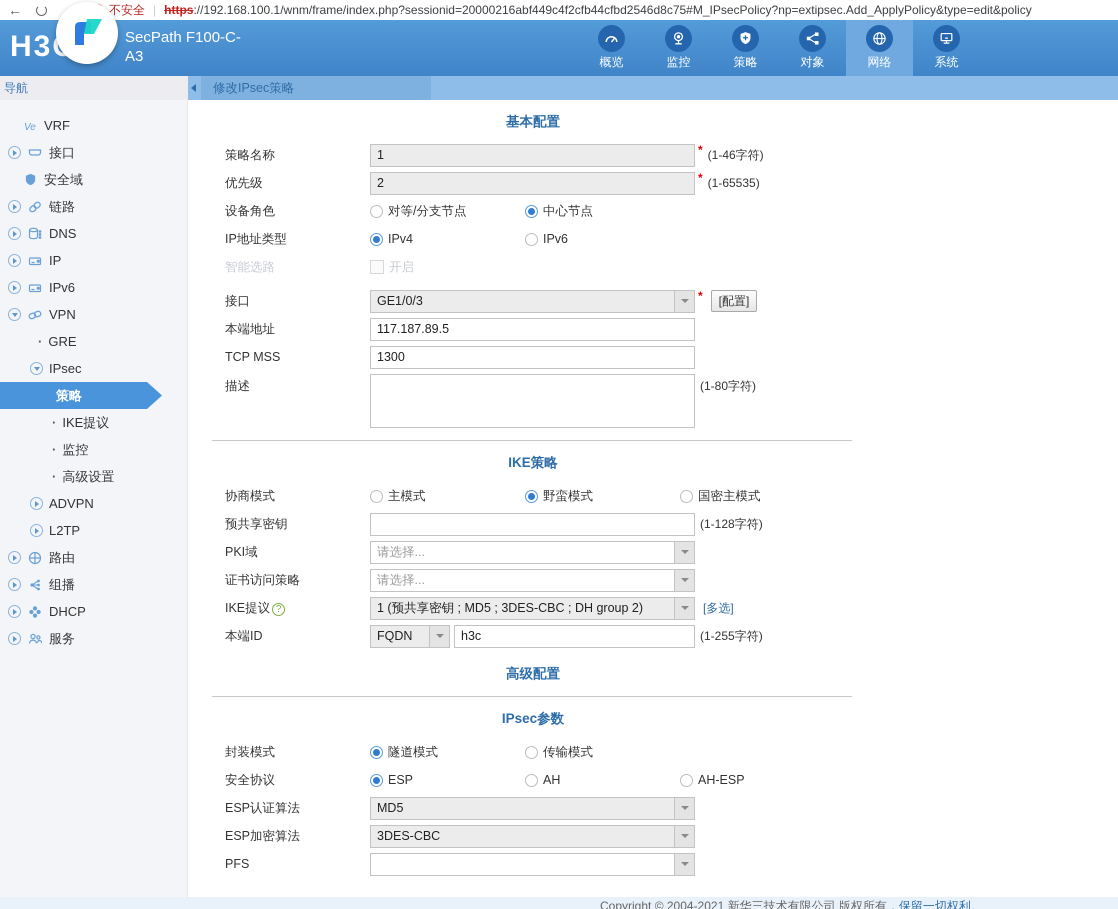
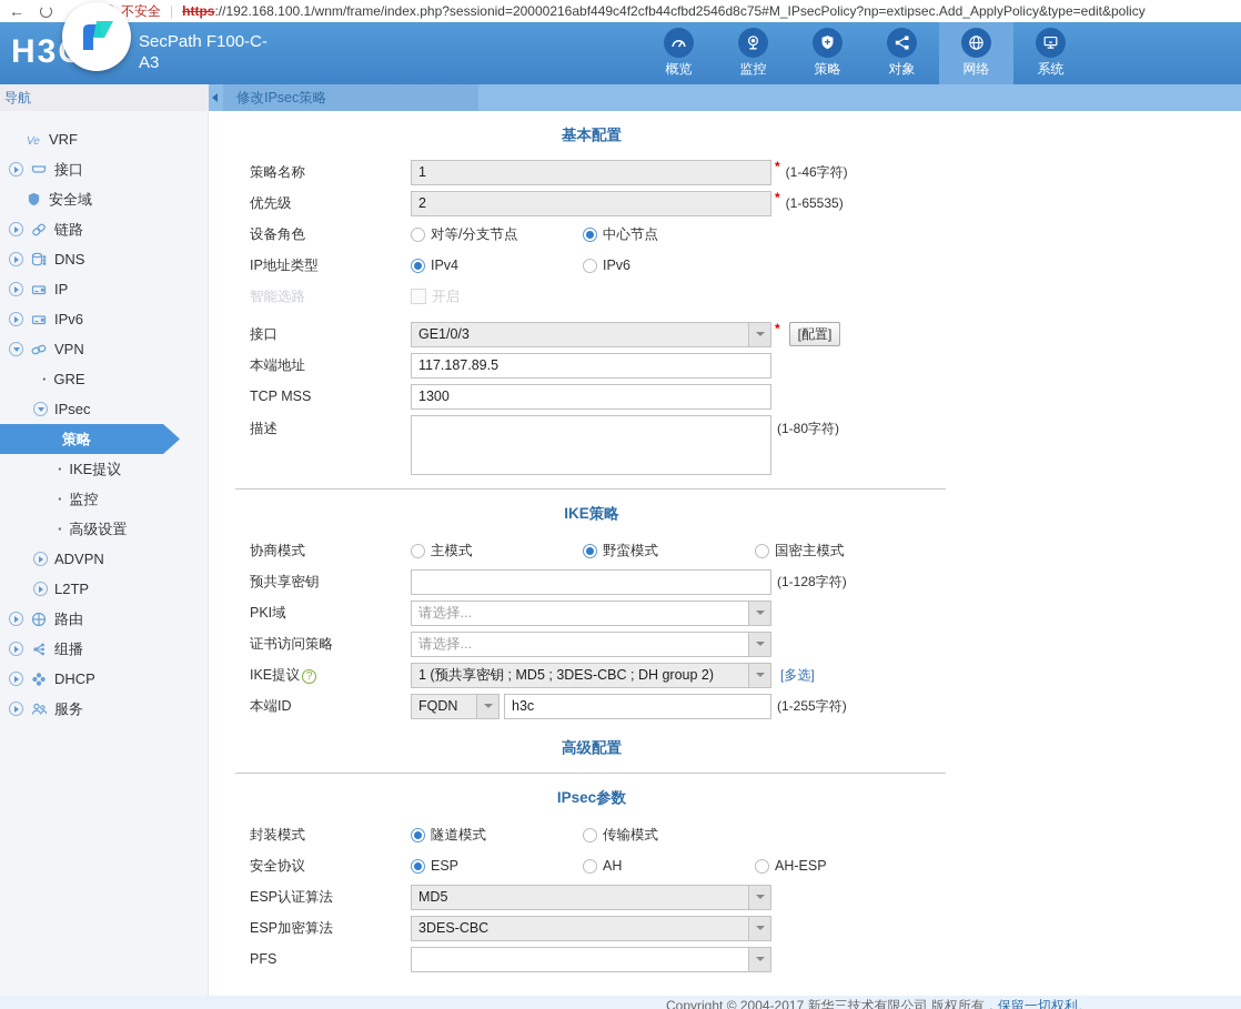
  ←
  不安全
  |
  https
  ://192.168.100.1/wnm/frame/index.php?sessionid=20000216abf449c4f2cfb44cfbd2546d8c75#M_IPsecPolicy?np=extipsec.Add_ApplyPolicy&type=edit&policy
  SecPath F100-C-A3
  概览
  监控
  策略
  对象
  网络
  系统
  导航
  修改IPsec策略
  Ve
  VRF
  接口
  安全域
  链路
  DNS
  IP
  IPv6
  VPN
  GRE
  IPsec
  策略
  IKE提议
  监控
  高级设置
  ADVPN
  L2TP
  路由
  组播
  DHCP
  服务
  基本配置
  策略名称
  1
  *
  (1-46字符)
  优先级
  2
  *
  (1-65535)
  设备角色
  对等/分支节点
  中心节点
  IP地址类型
  IPv4
  IPv6
  智能选路
  开启
  接口
  GE1/0/3
  *
  [配置]
  本端地址
  117.187.89.5
  TCP MSS
  1300
  描述
  (1-80字符)
  IKE策略
  协商模式
  主模式
  野蛮模式
  国密主模式
  预共享密钥
  (1-128字符)
  PKI域
  请选择...
  证书访问策略
  请选择...
  IKE提议 ?
  1 (预共享密钥 ; MD5 ; 3DES-CBC ; DH group 2)
  [多选]
  本端ID
  FQDN
  h3c
  (1-255字符)
  高级配置
  IPsec参数
  封装模式
  隧道模式
  传输模式
  安全协议
  ESP
  AH
  AH-ESP
  ESP认证算法
  MD5
  ESP加密算法
  3DES-CBC
  PFS
- Copyright © 2004-2021 新华三技术有限公司 版权所有，保留一切权利。
+ Copyright © 2004-2017 新华三技术有限公司 版权所有，保留一切权利。
